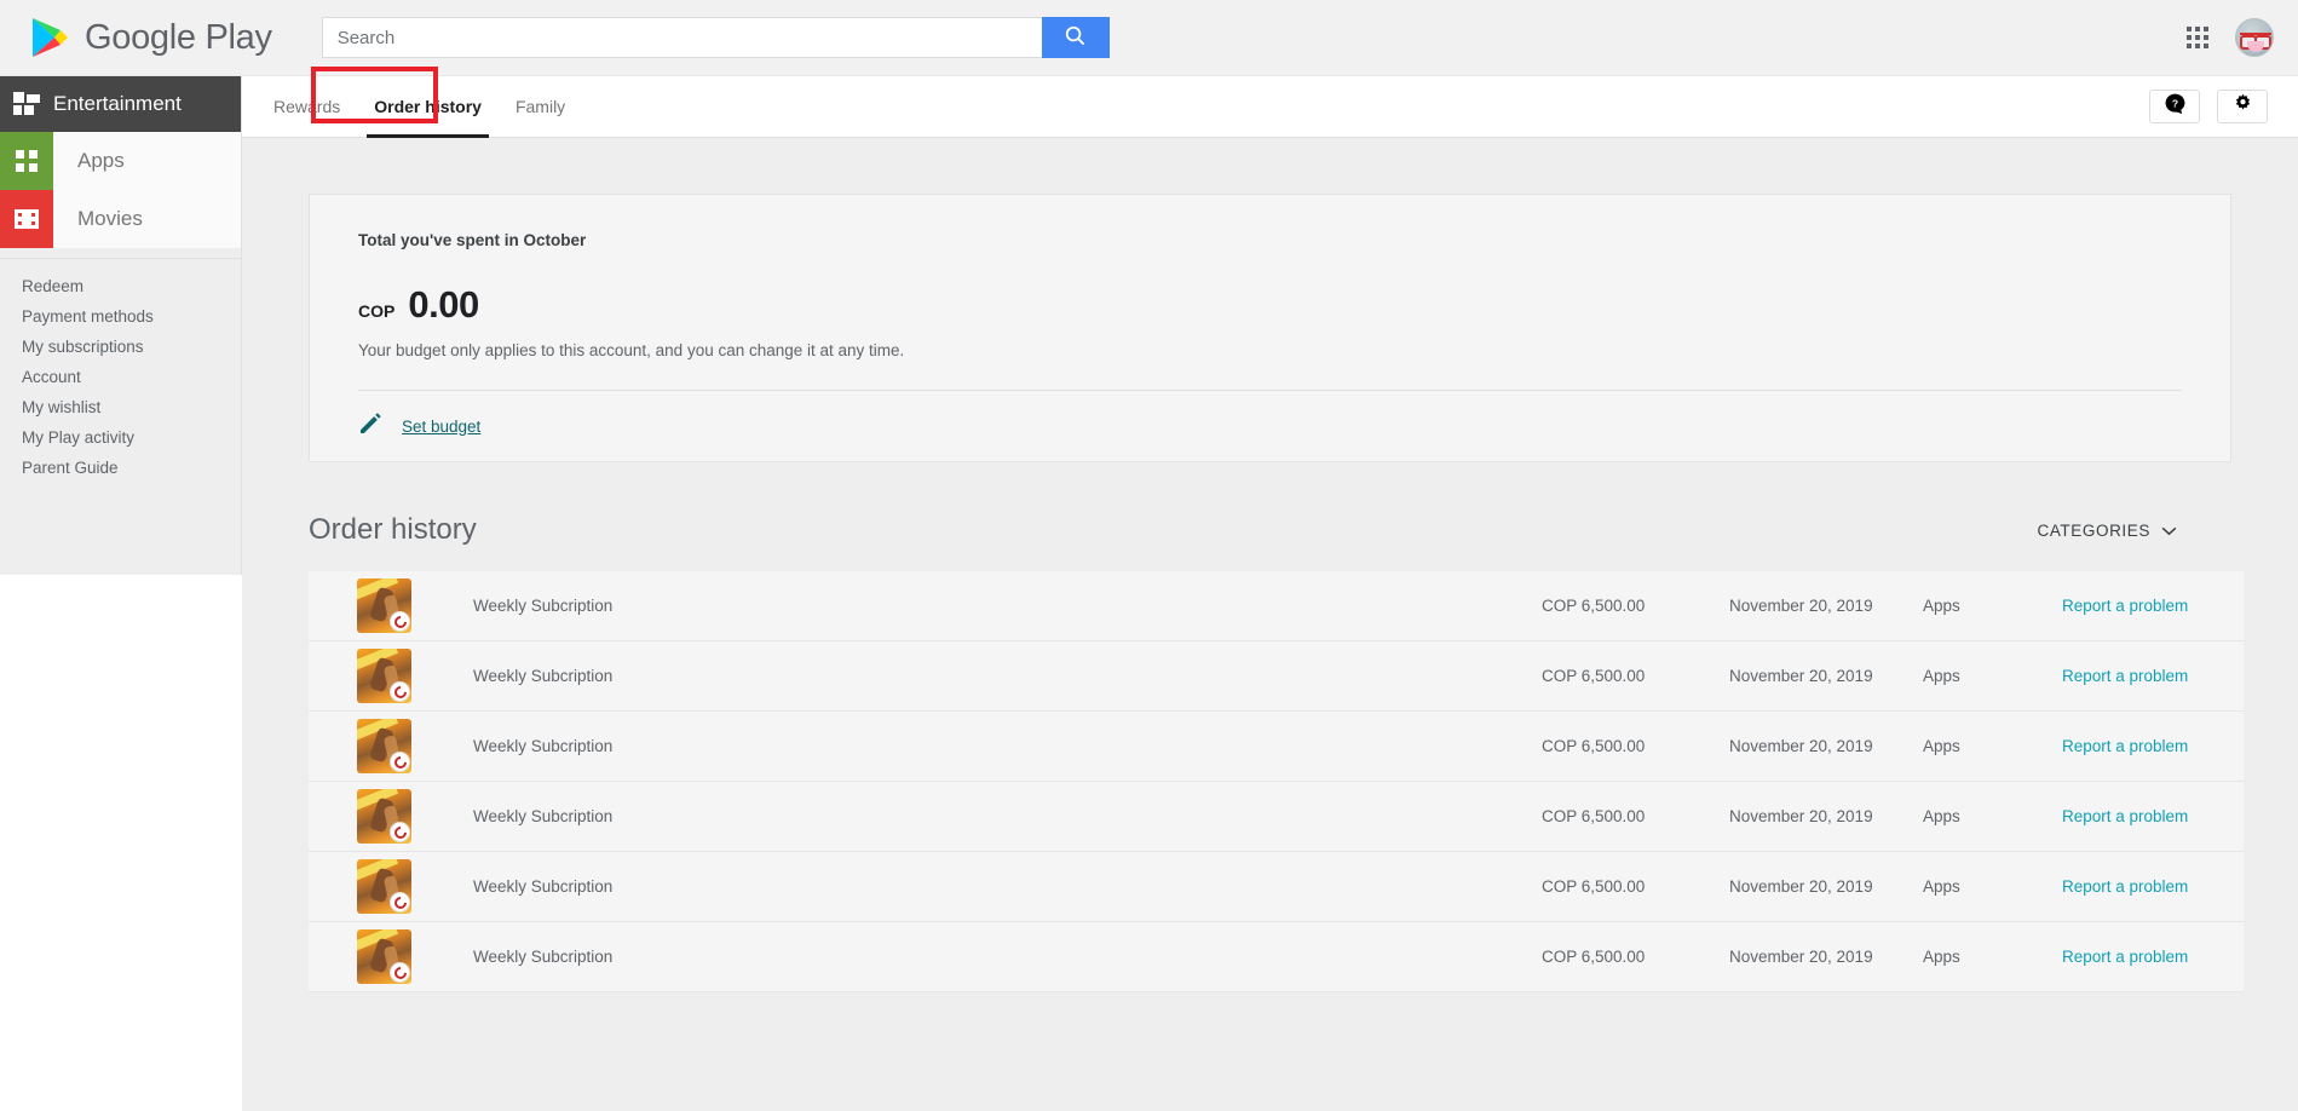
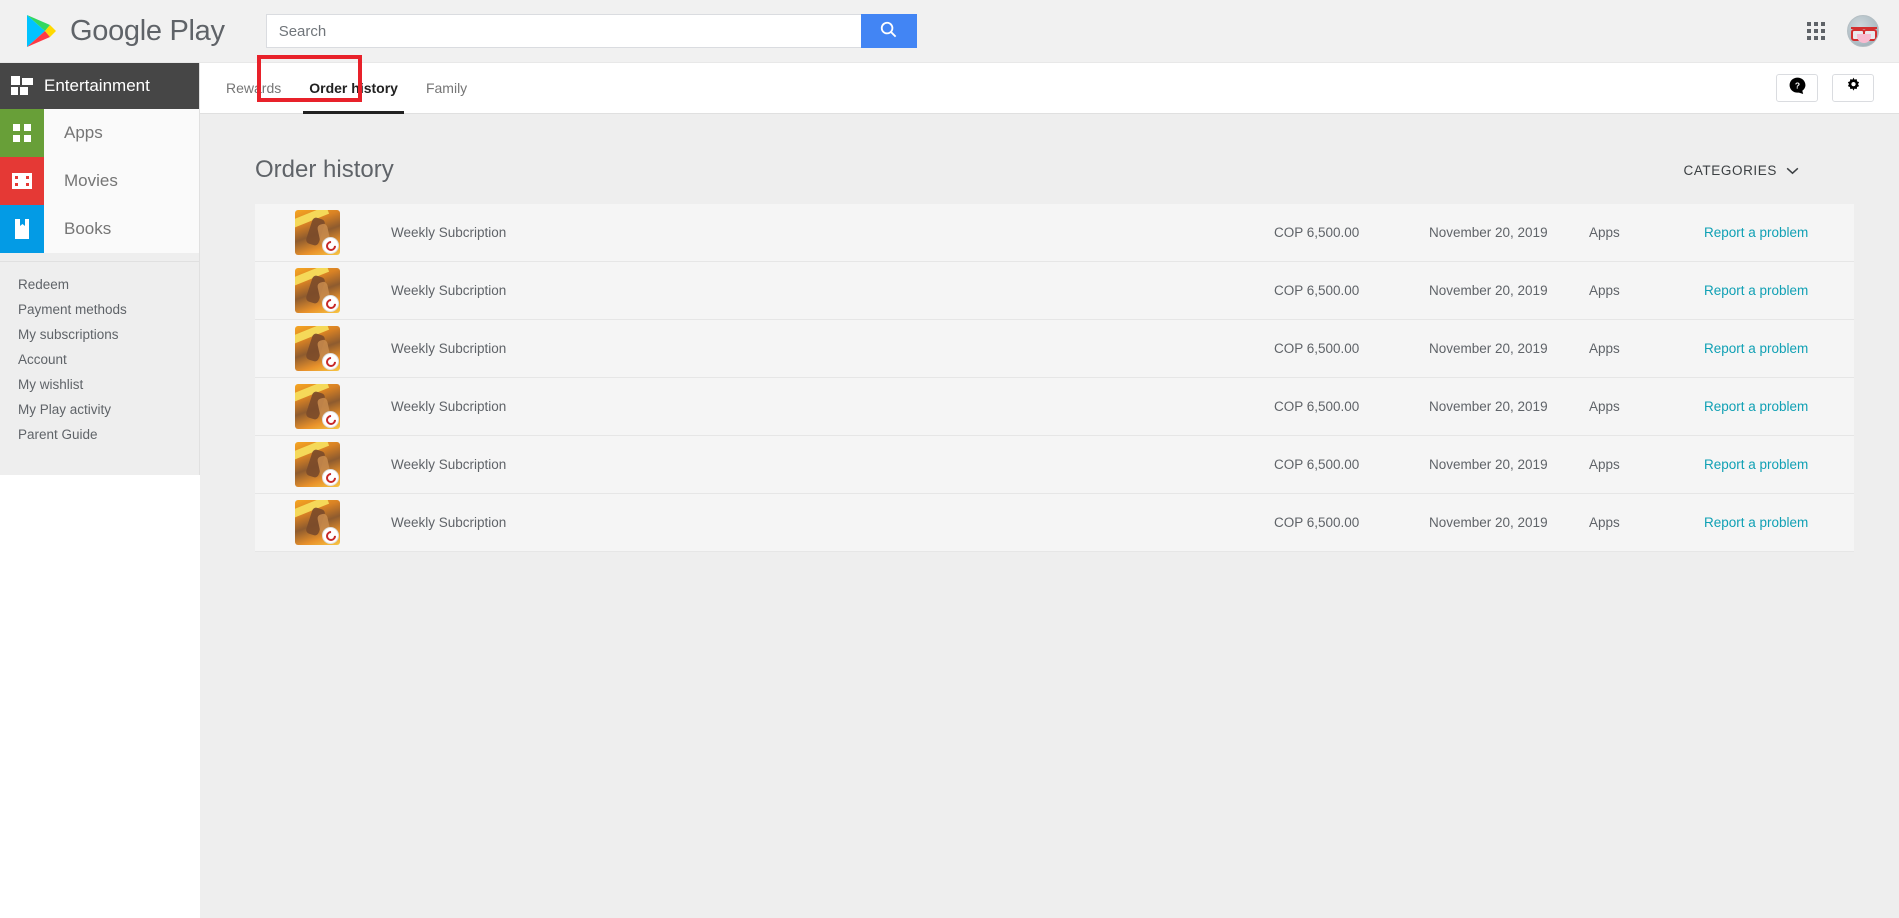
  Google Play
  Search
  Entertainment
  Apps
  Movies
+ Books
  Redeem
  Payment methods
  My subscriptions
  Account
  My wishlist
  My Play activity
  Parent Guide
  Rewards
  Order history
  Family
  ?
- Total you've spent in October
- COP
- 0.00
- Your budget only applies to this account, and you can change it at any time.
- Set budget
  Order history
  CATEGORIES
  Weekly Subcription
  COP 6,500.00
  November 20, 2019
  Apps
  Report a problem
  Weekly Subcription
  COP 6,500.00
  November 20, 2019
  Apps
  Report a problem
  Weekly Subcription
  COP 6,500.00
  November 20, 2019
  Apps
  Report a problem
  Weekly Subcription
  COP 6,500.00
  November 20, 2019
  Apps
  Report a problem
  Weekly Subcription
  COP 6,500.00
  November 20, 2019
  Apps
  Report a problem
  Weekly Subcription
  COP 6,500.00
  November 20, 2019
  Apps
  Report a problem
